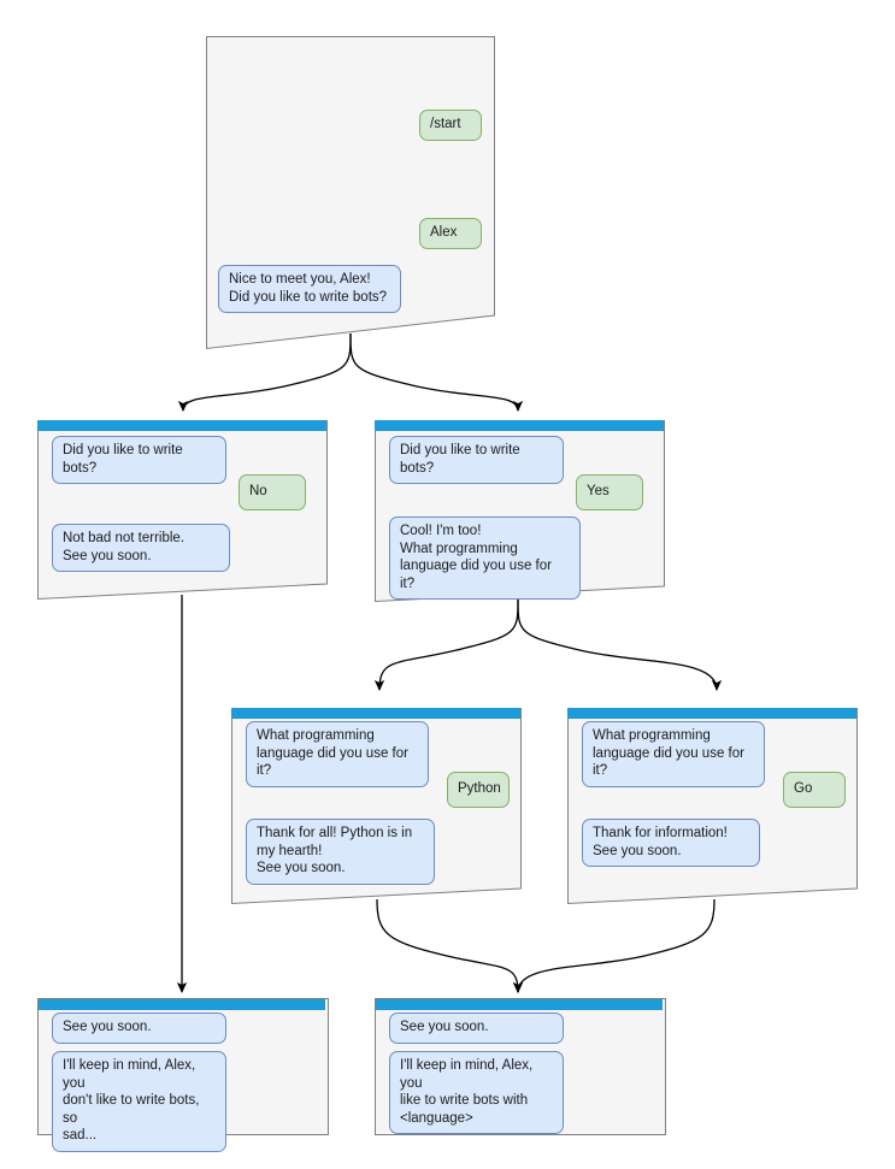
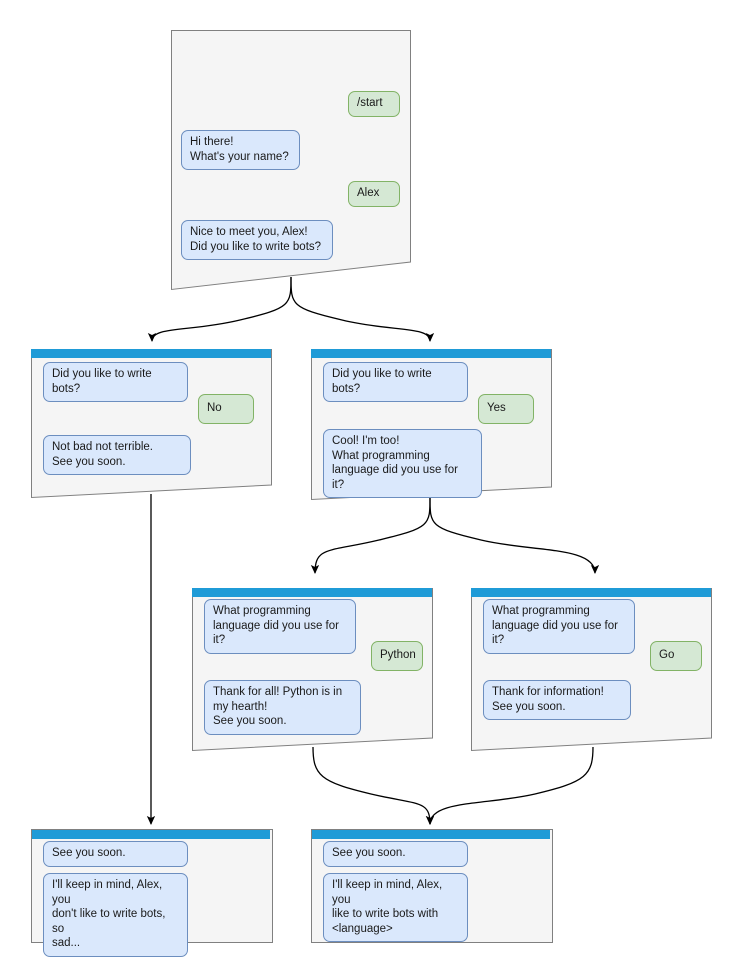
  /start
+ Hi there!
+ What's your name?
  Alex
  Nice to meet you, Alex!
  Did you like to write bots?
  Did you like to write bots?
  No
  Not bad not terrible.
  See you soon.
  Did you like to write bots?
  Yes
  Cool! I'm too!
  What programming
  language did you use for it?
  What programming
  language did you use for it?
  Python
  Thank for all! Python is in
  my hearth!
  See you soon.
  What programming
  language did you use for it?
  Go
  Thank for information!
  See you soon.
  See you soon.
  I'll keep in mind, Alex, you
  don't like to write bots, so
  sad...
  See you soon.
  I'll keep in mind, Alex, you
  like to write bots with
  <language>
